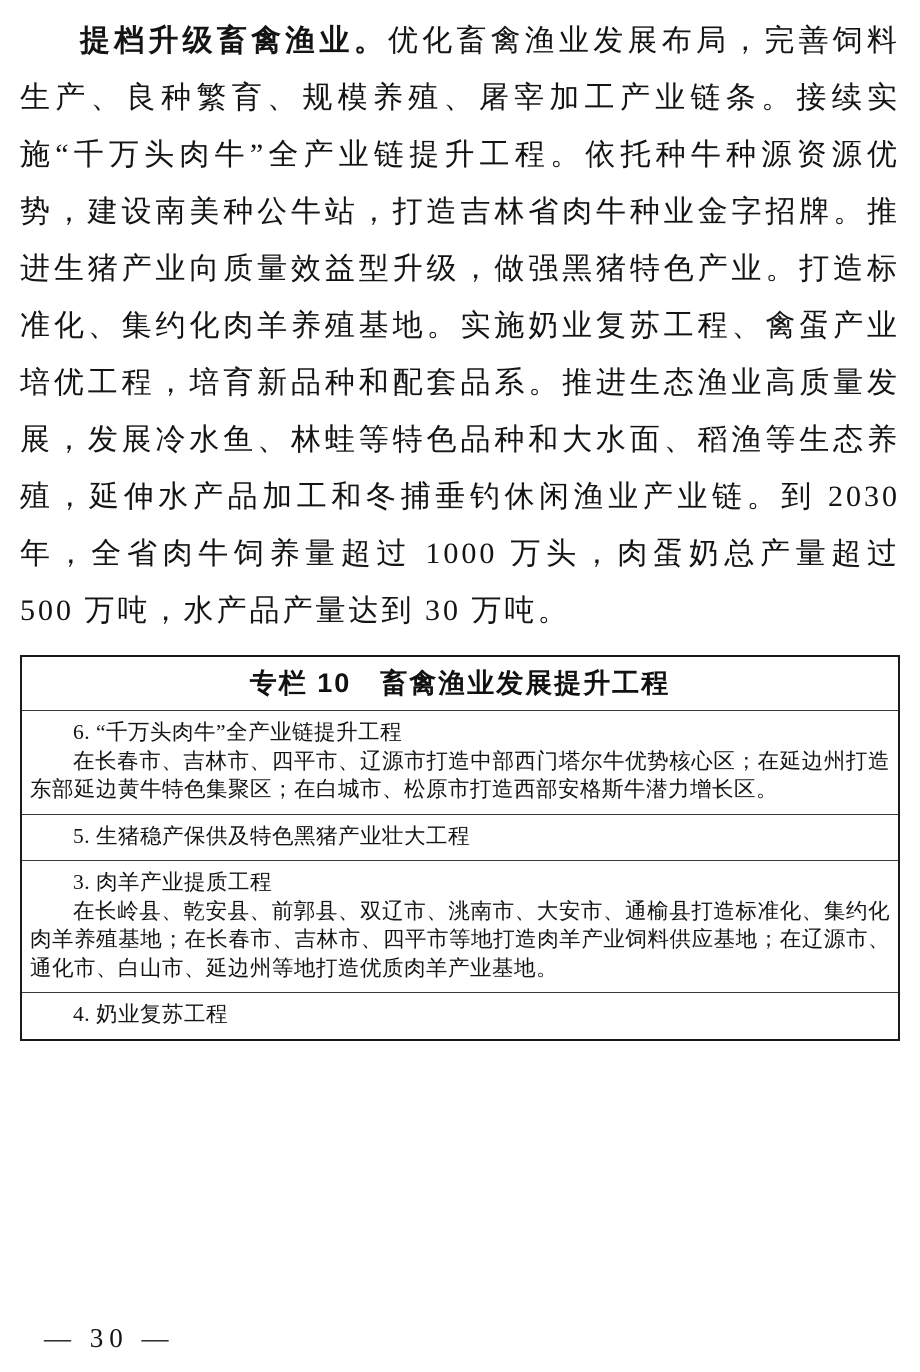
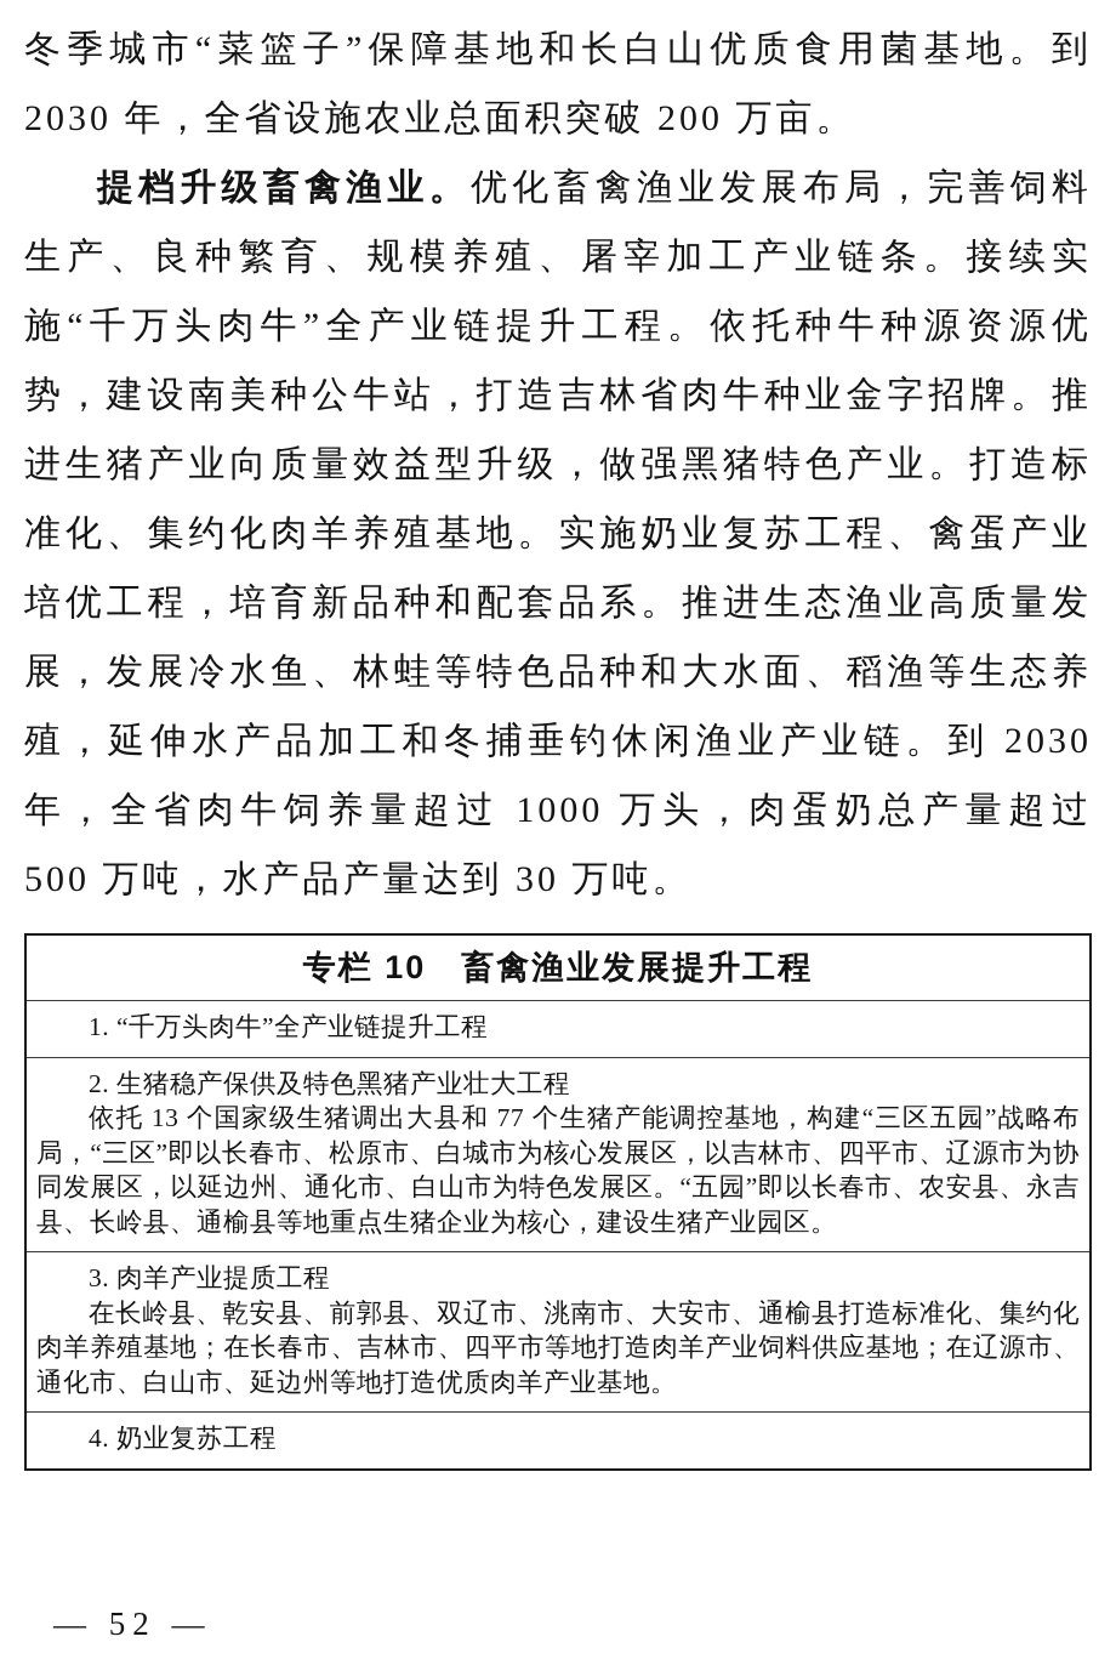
+ 冬季城市“菜篮子”保障基地和长白山优质食用菌基地。到 2030 年，全省设施农业总面积突破 200 万亩。
  提档升级畜禽渔业。优化畜禽渔业发展布局，完善饲料生产、良种繁育、规模养殖、屠宰加工产业链条。接续实施“千万头肉牛”全产业链提升工程。依托种牛种源资源优势，建设南美种公牛站，打造吉林省肉牛种业金字招牌。推进生猪产业向质量效益型升级，做强黑猪特色产业。打造标准化、集约化肉羊养殖基地。实施奶业复苏工程、禽蛋产业培优工程，培育新品种和配套品系。推进生态渔业高质量发展，发展冷水鱼、林蛙等特色品种和大水面、稻渔等生态养殖，延伸水产品加工和冬捕垂钓休闲渔业产业链。到 2030 年，全省肉牛饲养量超过 1000 万头，肉蛋奶总产量超过 500 万吨，水产品产量达到 30 万吨。
  专栏 10 畜禽渔业发展提升工程
- 6. “千万头肉牛”全产业链提升工程
+ 1. “千万头肉牛”全产业链提升工程
- 在长春市、吉林市、四平市、辽源市打造中部西门塔尔牛优势核心区；在延边州打造东部延边黄牛特色集聚区；在白城市、松原市打造西部安格斯牛潜力增长区。
- 5. 生猪稳产保供及特色黑猪产业壮大工程
+ 2. 生猪稳产保供及特色黑猪产业壮大工程
+ 依托 13 个国家级生猪调出大县和 77 个生猪产能调控基地，构建“三区五园”战略布局，“三区”即以长春市、松原市、白城市为核心发展区，以吉林市、四平市、辽源市为协同发展区，以延边州、通化市、白山市为特色发展区。“五园”即以长春市、农安县、永吉县、长岭县、通榆县等地重点生猪企业为核心，建设生猪产业园区。
  3. 肉羊产业提质工程
  在长岭县、乾安县、前郭县、双辽市、洮南市、大安市、通榆县打造标准化、集约化肉羊养殖基地；在长春市、吉林市、四平市等地打造肉羊产业饲料供应基地；在辽源市、通化市、白山市、延边州等地打造优质肉羊产业基地。
  4. 奶业复苏工程
- — 30 —
+ — 52 —
